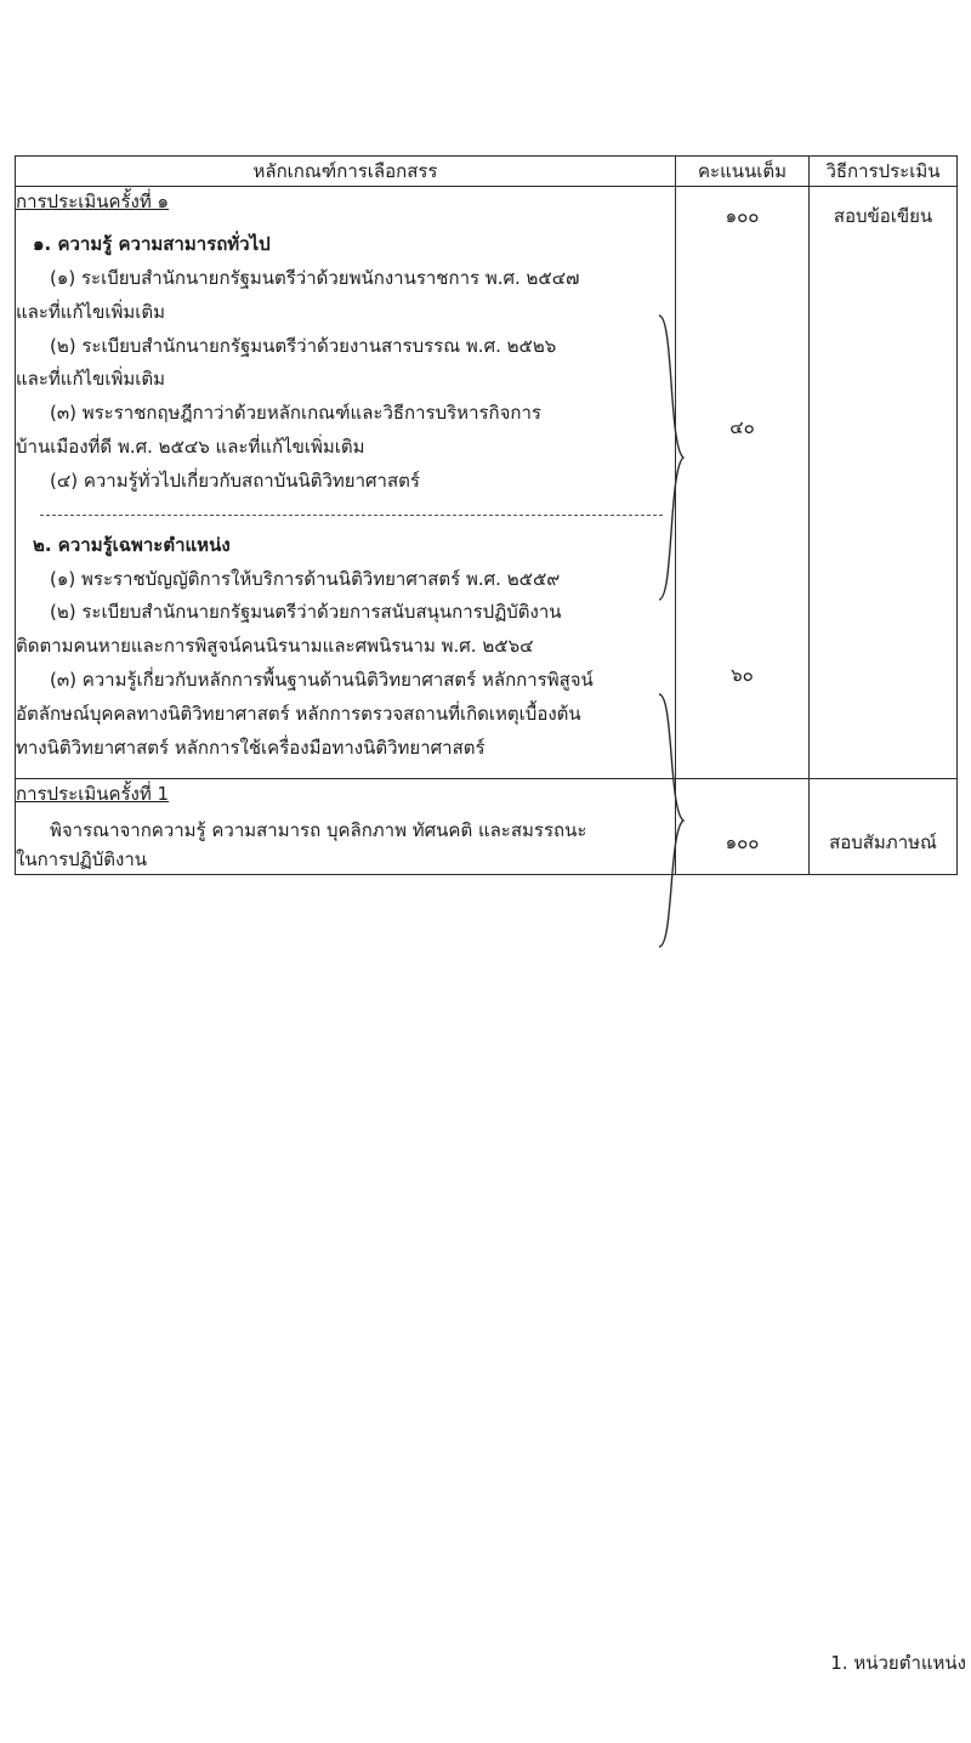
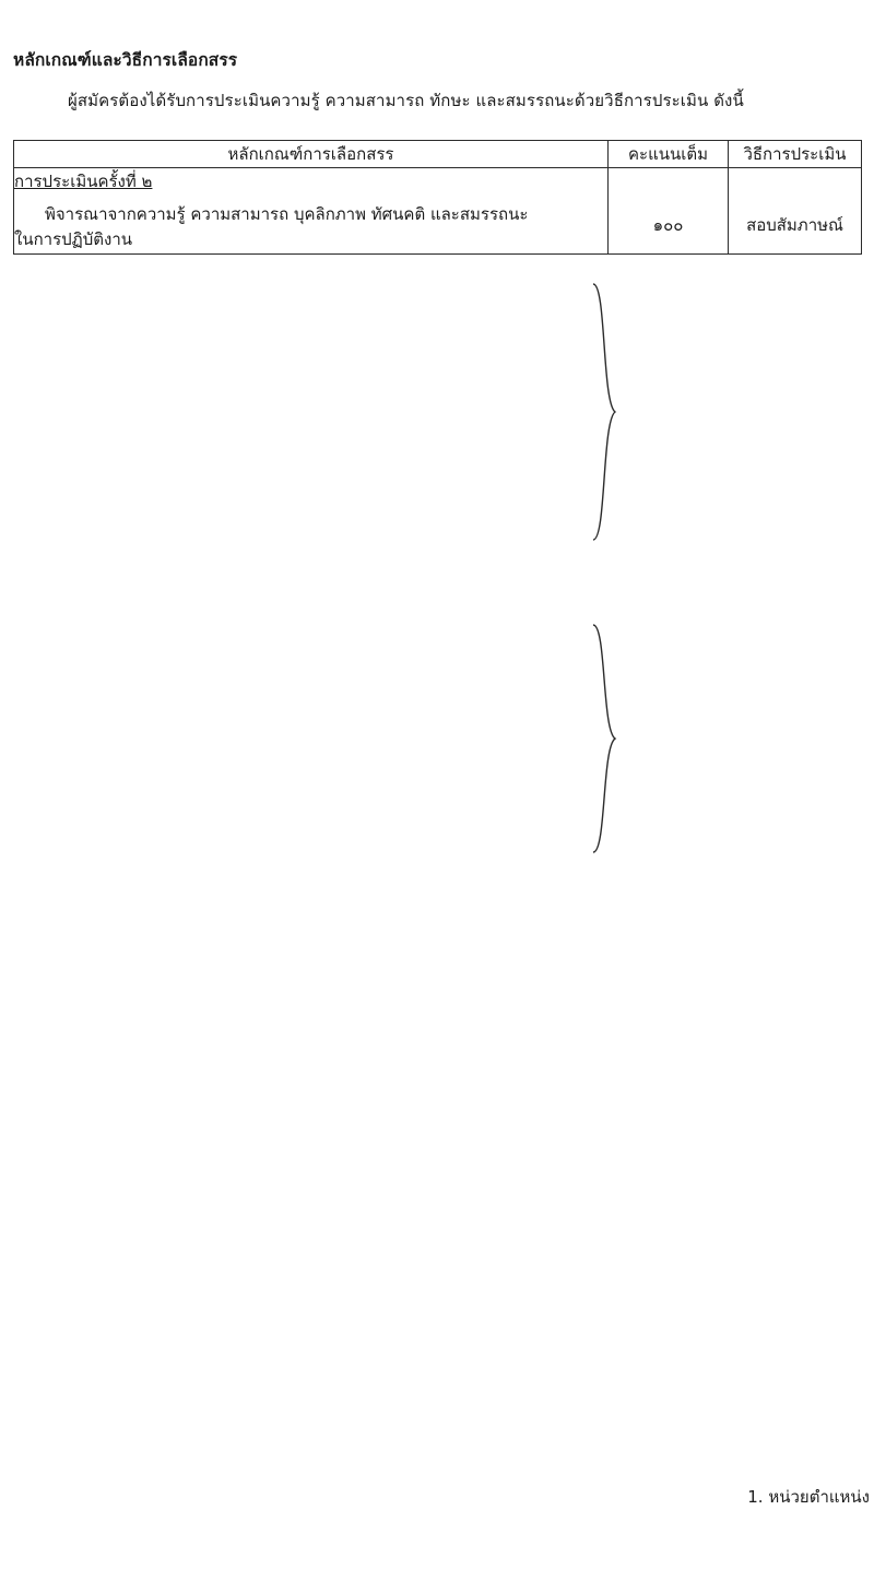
+ หลักเกณฑ์และวิธีการเลือกสรร
+ ผู้สมัครต้องได้รับการประเมินความรู้ ความสามารถ ทักษะ และสมรรถนะด้วยวิธีการประเมิน ดังนี้
  หลักเกณฑ์การเลือกสรร	คะแนนเต็ม	วิธีการประเมิน
- การประเมินครั้งที่ ๑ ๑. ความรู้ ความสามารถทั่วไป (๑) ระเบียบสำนักนายกรัฐมนตรีว่าด้วยพนักงานราชการ พ.ศ. ๒๕๔๗ และที่แก้ไขเพิ่มเติม (๒) ระเบียบสำนักนายกรัฐมนตรีว่าด้วยงานสารบรรณ พ.ศ. ๒๕๒๖ และที่แก้ไขเพิ่มเติม (๓) พระราชกฤษฎีกาว่าด้วยหลักเกณฑ์และวิธีการบริหารกิจการ บ้านเมืองที่ดี พ.ศ. ๒๕๔๖ และที่แก้ไขเพิ่มเติม (๔) ความรู้ทั่วไปเกี่ยวกับสถาบันนิติวิทยาศาสตร์ ๒. ความรู้เฉพาะตำแหน่ง (๑) พระราชบัญญัติการให้บริการด้านนิติวิทยาศาสตร์ พ.ศ. ๒๕๕๙ (๒) ระเบียบสำนักนายกรัฐมนตรีว่าด้วยการสนับสนุนการปฏิบัติงาน ติดตามคนหายและการพิสูจน์คนนิรนามและศพนิรนาม พ.ศ. ๒๕๖๔ (๓) ความรู้เกี่ยวกับหลักการพื้นฐานด้านนิติวิทยาศาสตร์ หลักการพิสูจน์ อัตลักษณ์บุคคลทางนิติวิทยาศาสตร์ หลักการตรวจสถานที่เกิดเหตุเบื้องต้น ทางนิติวิทยาศาสตร์ หลักการใช้เครื่องมือทางนิติวิทยาศาสตร์	๑๐๐ ๔๐ ๖๐	สอบข้อเขียน
- การประเมินครั้งที่ 1 พิจารณาจากความรู้ ความสามารถ บุคลิกภาพ ทัศนคติ และสมรรถนะ ในการปฏิบัติงาน	๑๐๐	สอบสัมภาษณ์
+ การประเมินครั้งที่ ๒ พิจารณาจากความรู้ ความสามารถ บุคลิกภาพ ทัศนคติ และสมรรถนะ ในการปฏิบัติงาน	๑๐๐	สอบสัมภาษณ์
  1. หน่วยตำแหน่ง
